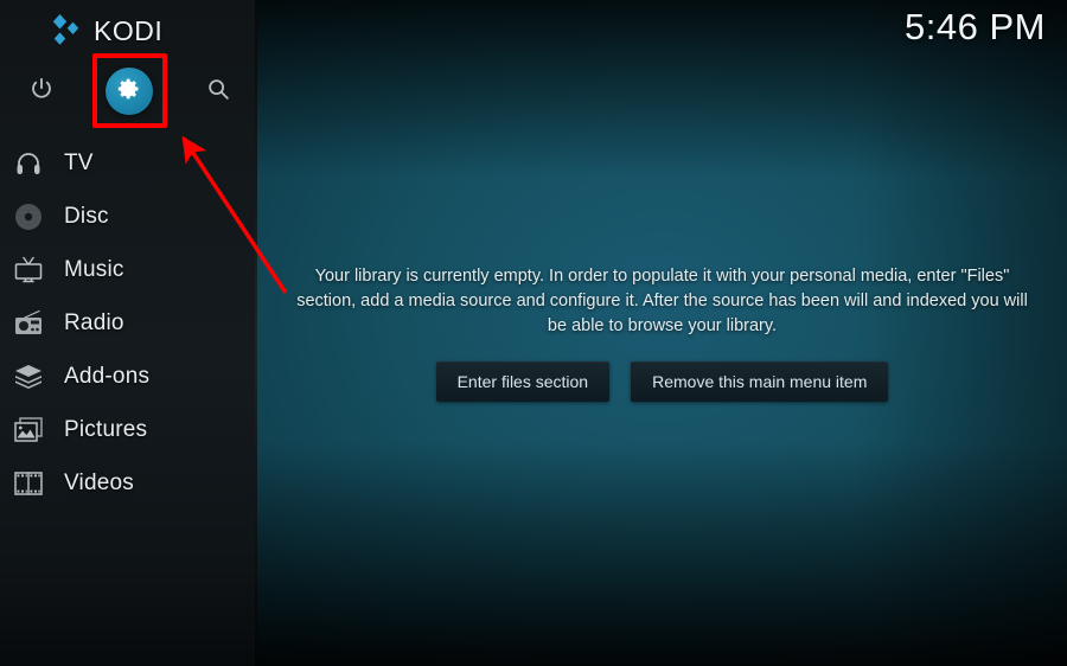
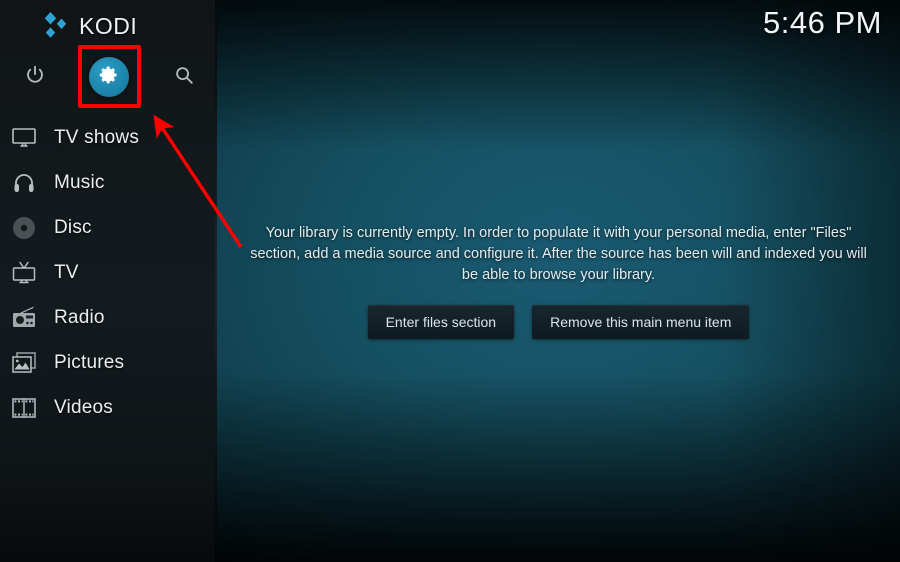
  5:46 PM
  Your library is currently empty. In order to populate it with your personal media, enter "Files" section, add a media source and configure it. After the source has been will and indexed you will be able to browse your library.
  Enter files section
  Remove this main menu item
  KODI
+ TV shows
- TV
+ Music
  Disc
- Music
+ TV
  Radio
- Add-ons
  Pictures
  Videos
